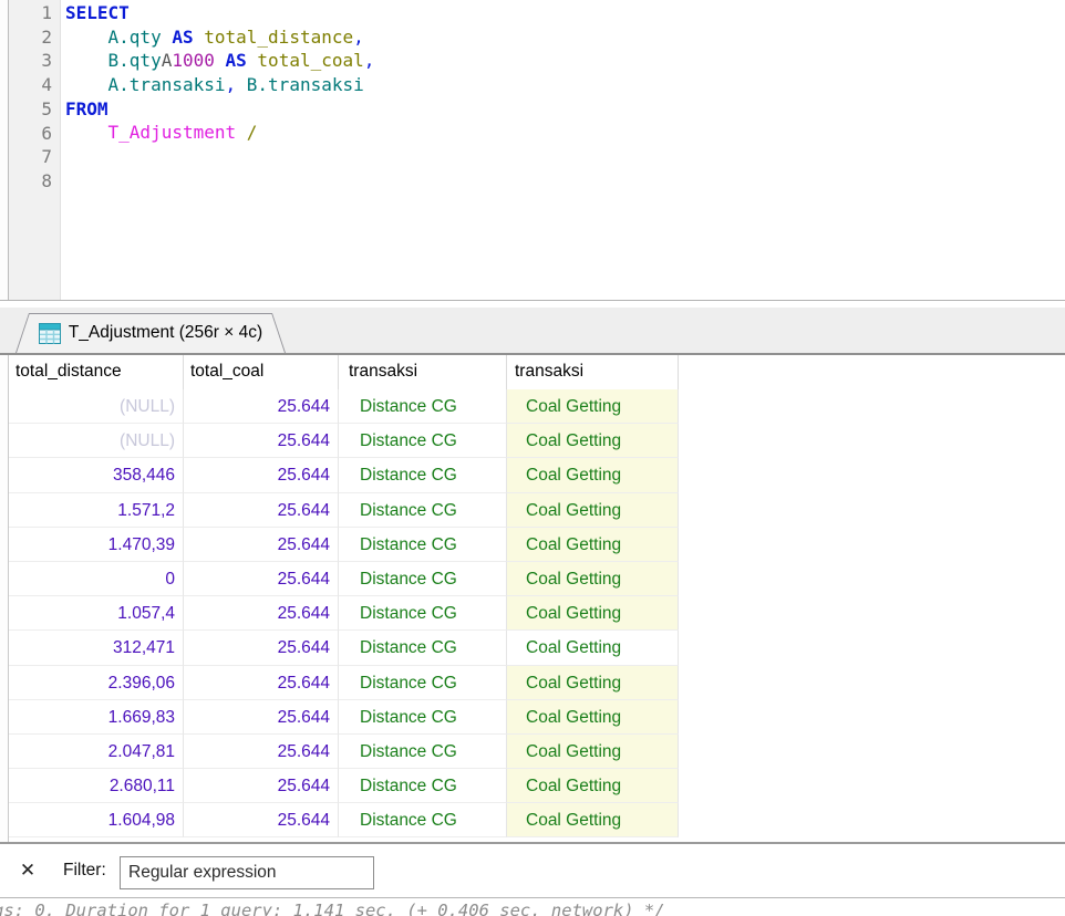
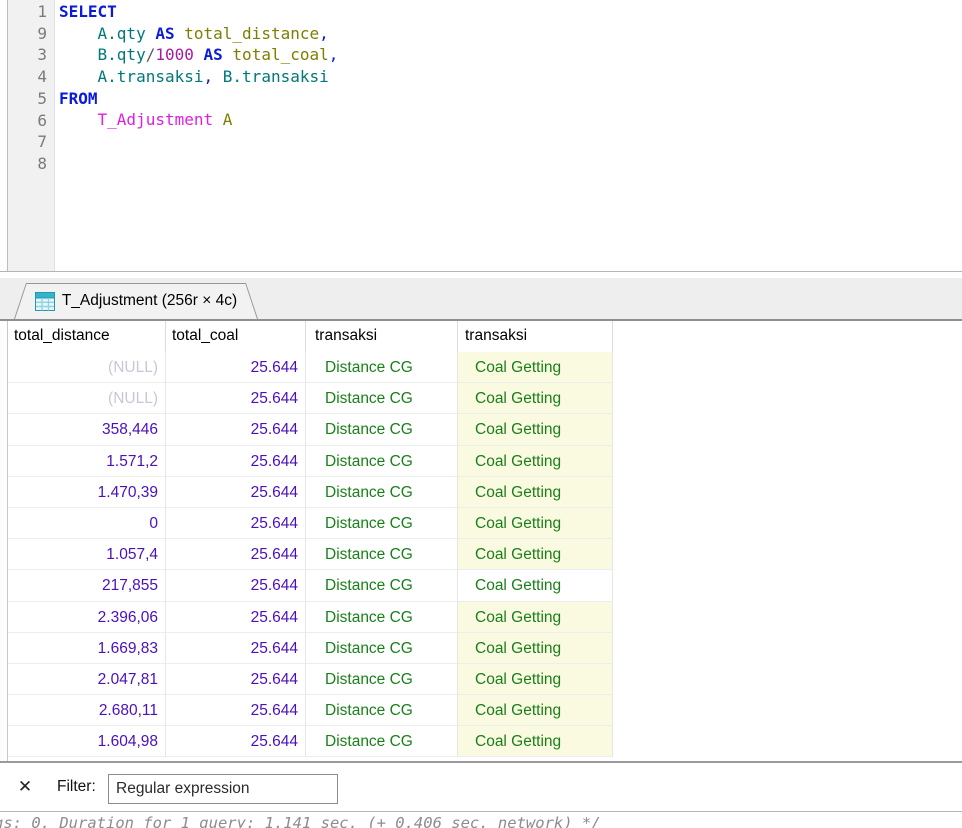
  1
- 2
+ 9
  3
  4
  5
  6
  7
  8
  SELECT
  A.qty AS total_distance,
- B.qtyA1000 AS total_coal,
+ B.qty/1000 AS total_coal,
  A.transaksi, B.transaksi
  FROM
- T_Adjustment /
+ T_Adjustment A
  T_Adjustment (256r × 4c)
  total_distance
  total_coal
  transaksi
  transaksi
  (NULL)
  25.644
  Distance CG
  Coal Getting
  (NULL)
  25.644
  Distance CG
  Coal Getting
  358,446
  25.644
  Distance CG
  Coal Getting
  1.571,2
  25.644
  Distance CG
  Coal Getting
  1.470,39
  25.644
  Distance CG
  Coal Getting
  0
  25.644
  Distance CG
  Coal Getting
  1.057,4
  25.644
  Distance CG
  Coal Getting
- 312,471
+ 217,855
  25.644
  Distance CG
  Coal Getting
  2.396,06
  25.644
  Distance CG
  Coal Getting
  1.669,83
  25.644
  Distance CG
  Coal Getting
  2.047,81
  25.644
  Distance CG
  Coal Getting
  2.680,11
  25.644
  Distance CG
  Coal Getting
  1.604,98
  25.644
  Distance CG
  Coal Getting
  ✕
  Filter:
  Regular expression
  s: 0. Duration for 1 query: 1.141 sec. (+ 0.406 sec. network) */
